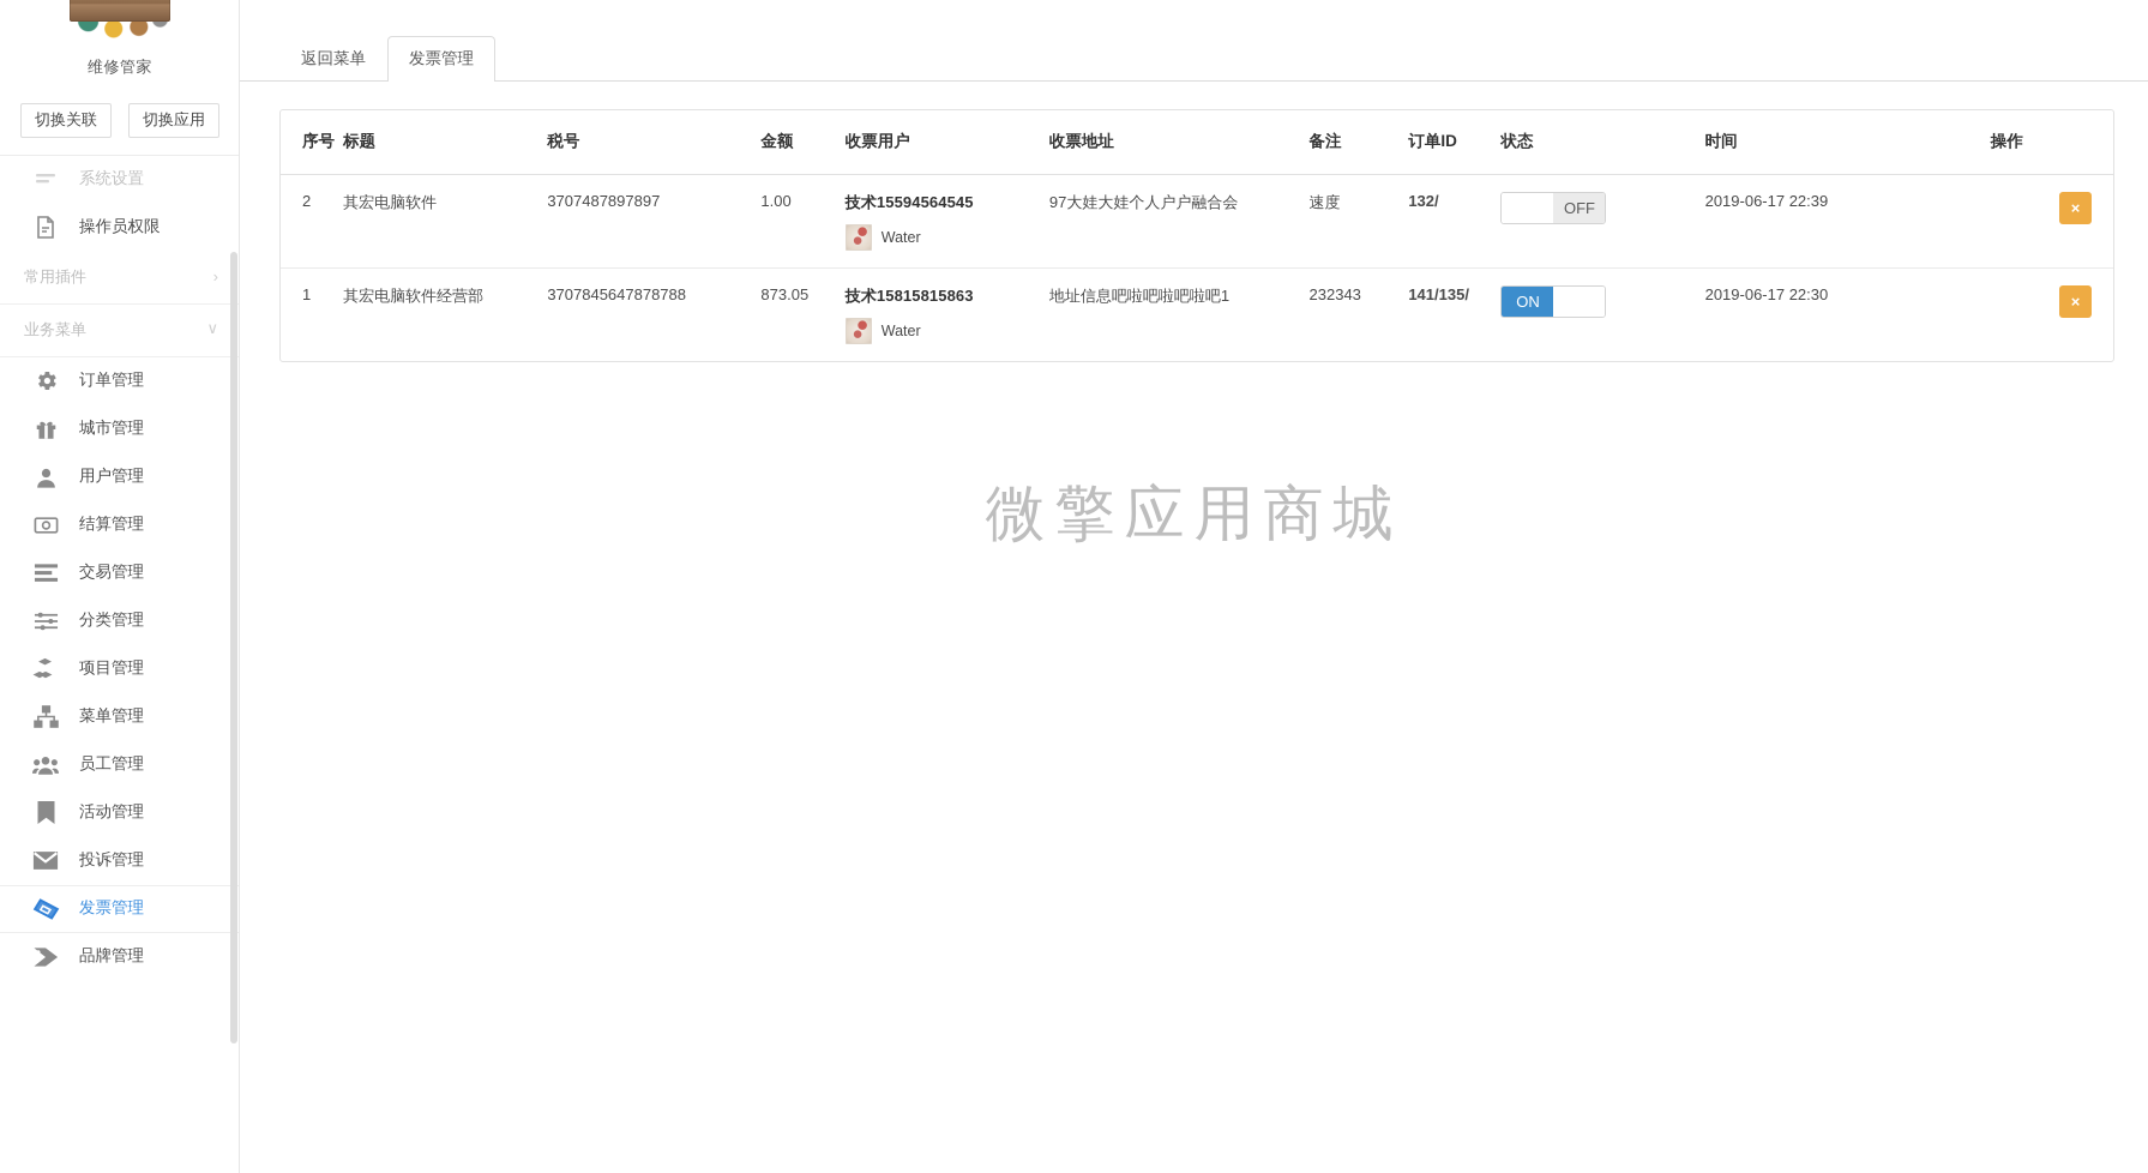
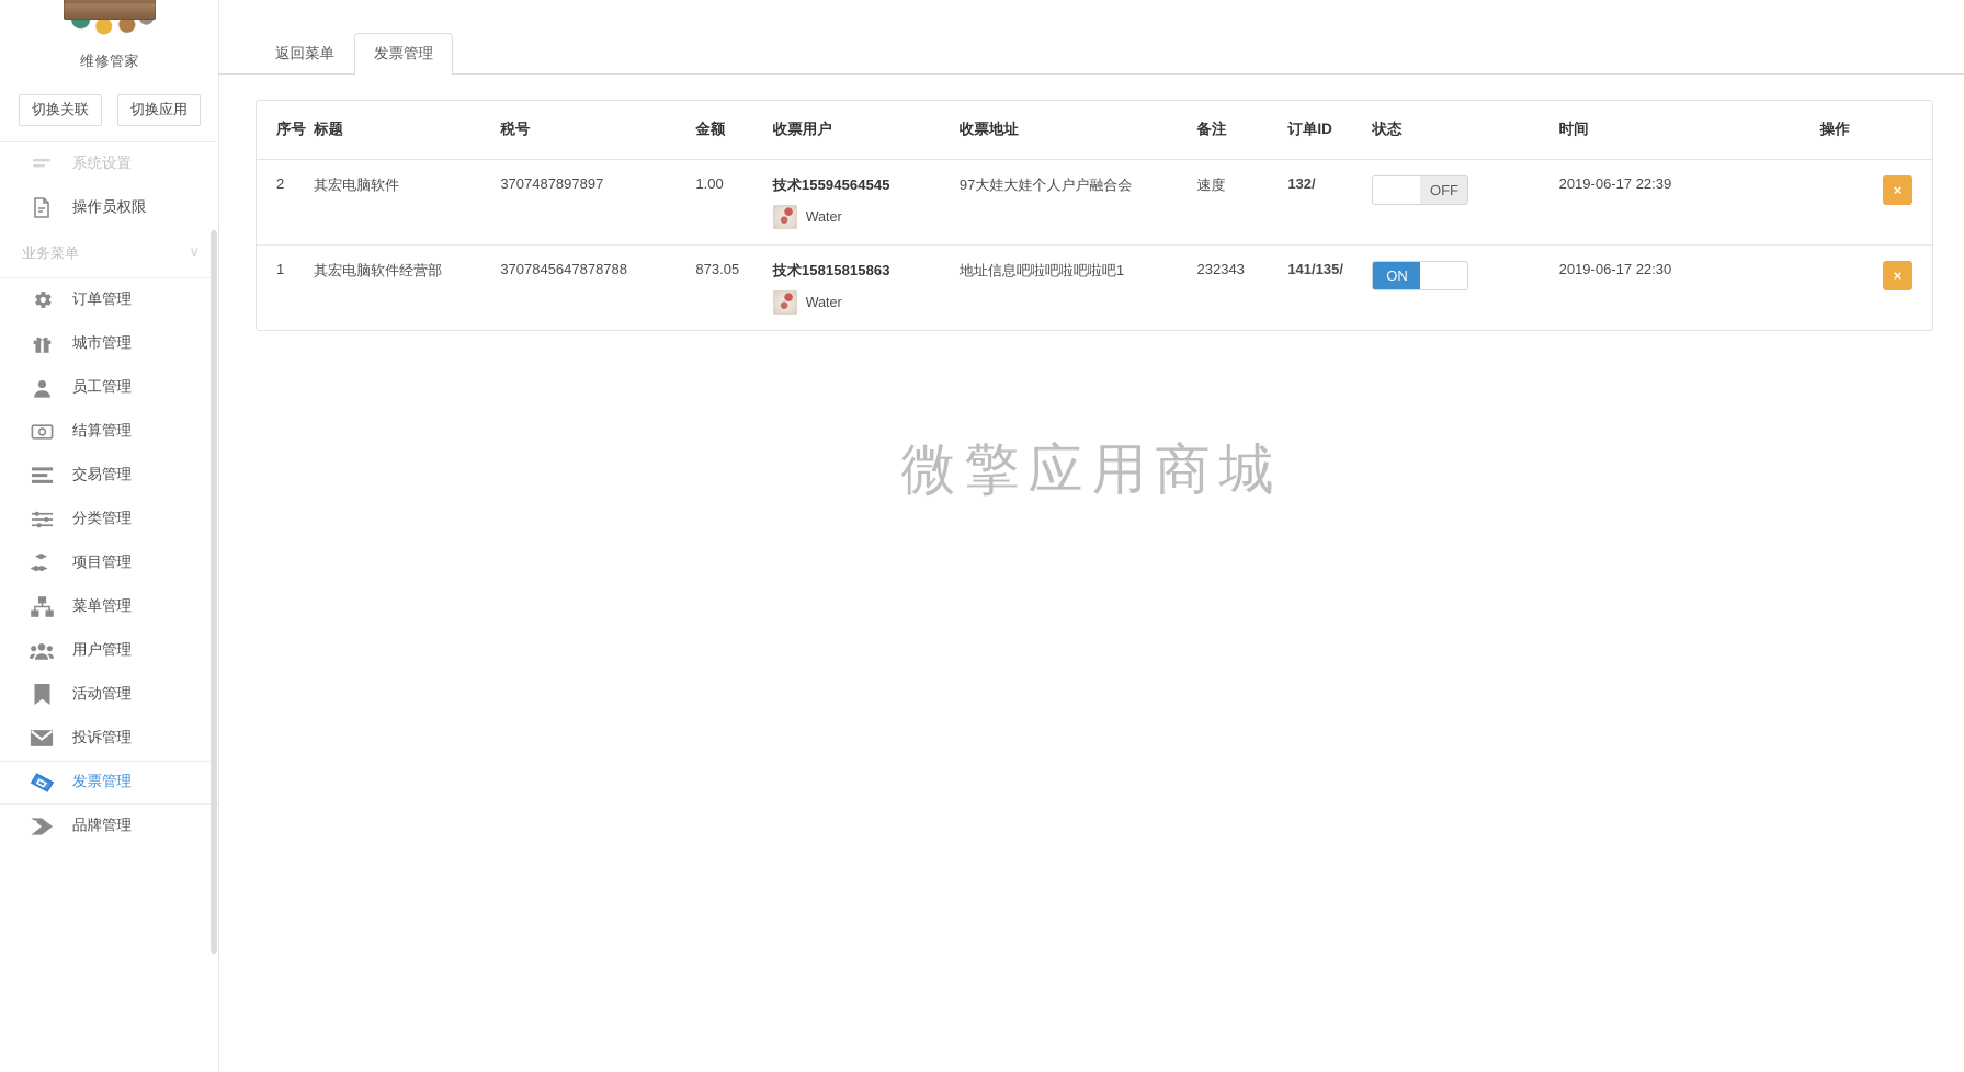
  维修管家
  切换关联
  切换应用
  系统设置
  操作员权限
- 常用插件
- ›
  业务菜单
  ∨
  订单管理
  城市管理
- 用户管理
+ 员工管理
  结算管理
  交易管理
  分类管理
  项目管理
  菜单管理
- 员工管理
+ 用户管理
  活动管理
  投诉管理
  发票管理
  品牌管理
  微擎应用商城
  返回菜单
  发票管理
  序号	标题	税号	金额	收票用户	收票地址	备注	订单ID	状态	时间	操作
  2	其宏电脑软件	3707487897897	1.00	技术15594564545 Water	97大娃大娃个人户户融合会	速度	132/	OFF	2019-06-17 22:39	×
  1	其宏电脑软件经营部	3707845647878788	873.05	技术15815815863 Water	地址信息吧啦吧啦吧啦吧1	232343	141/135/	ON	2019-06-17 22:30	×
